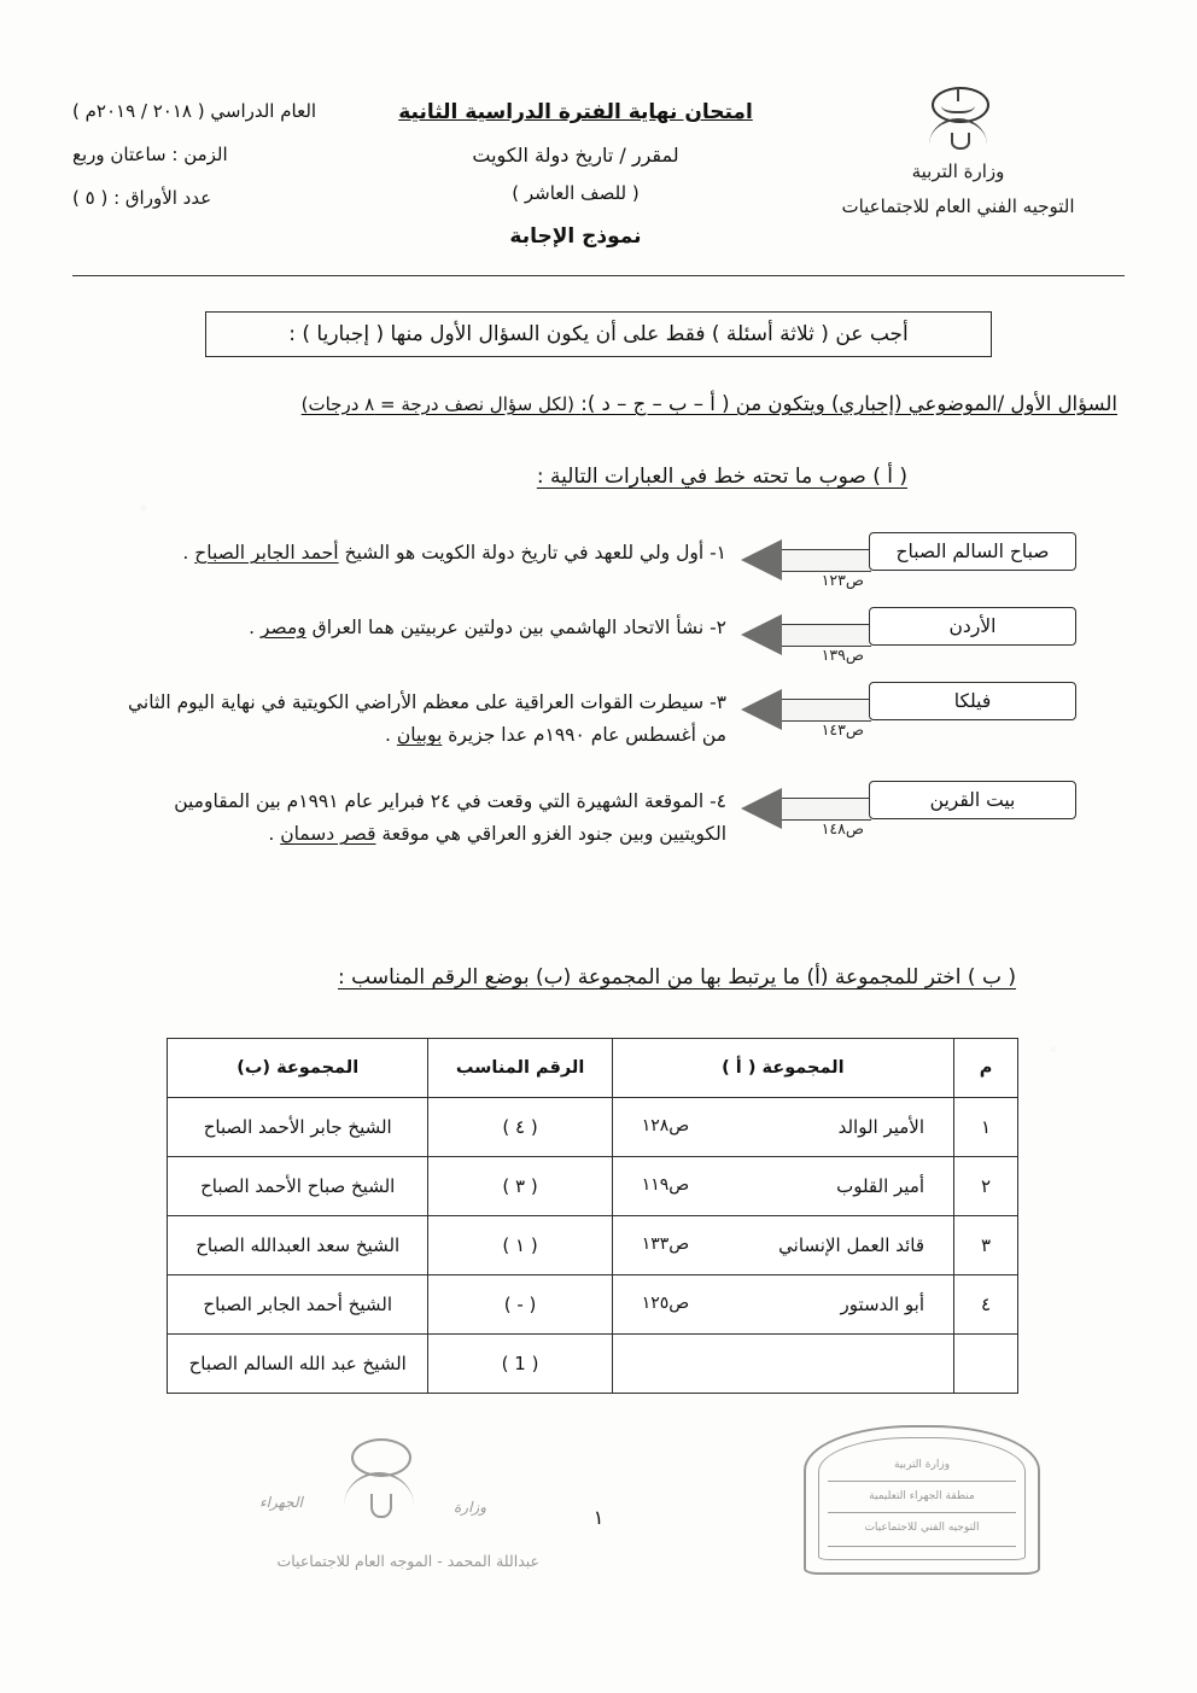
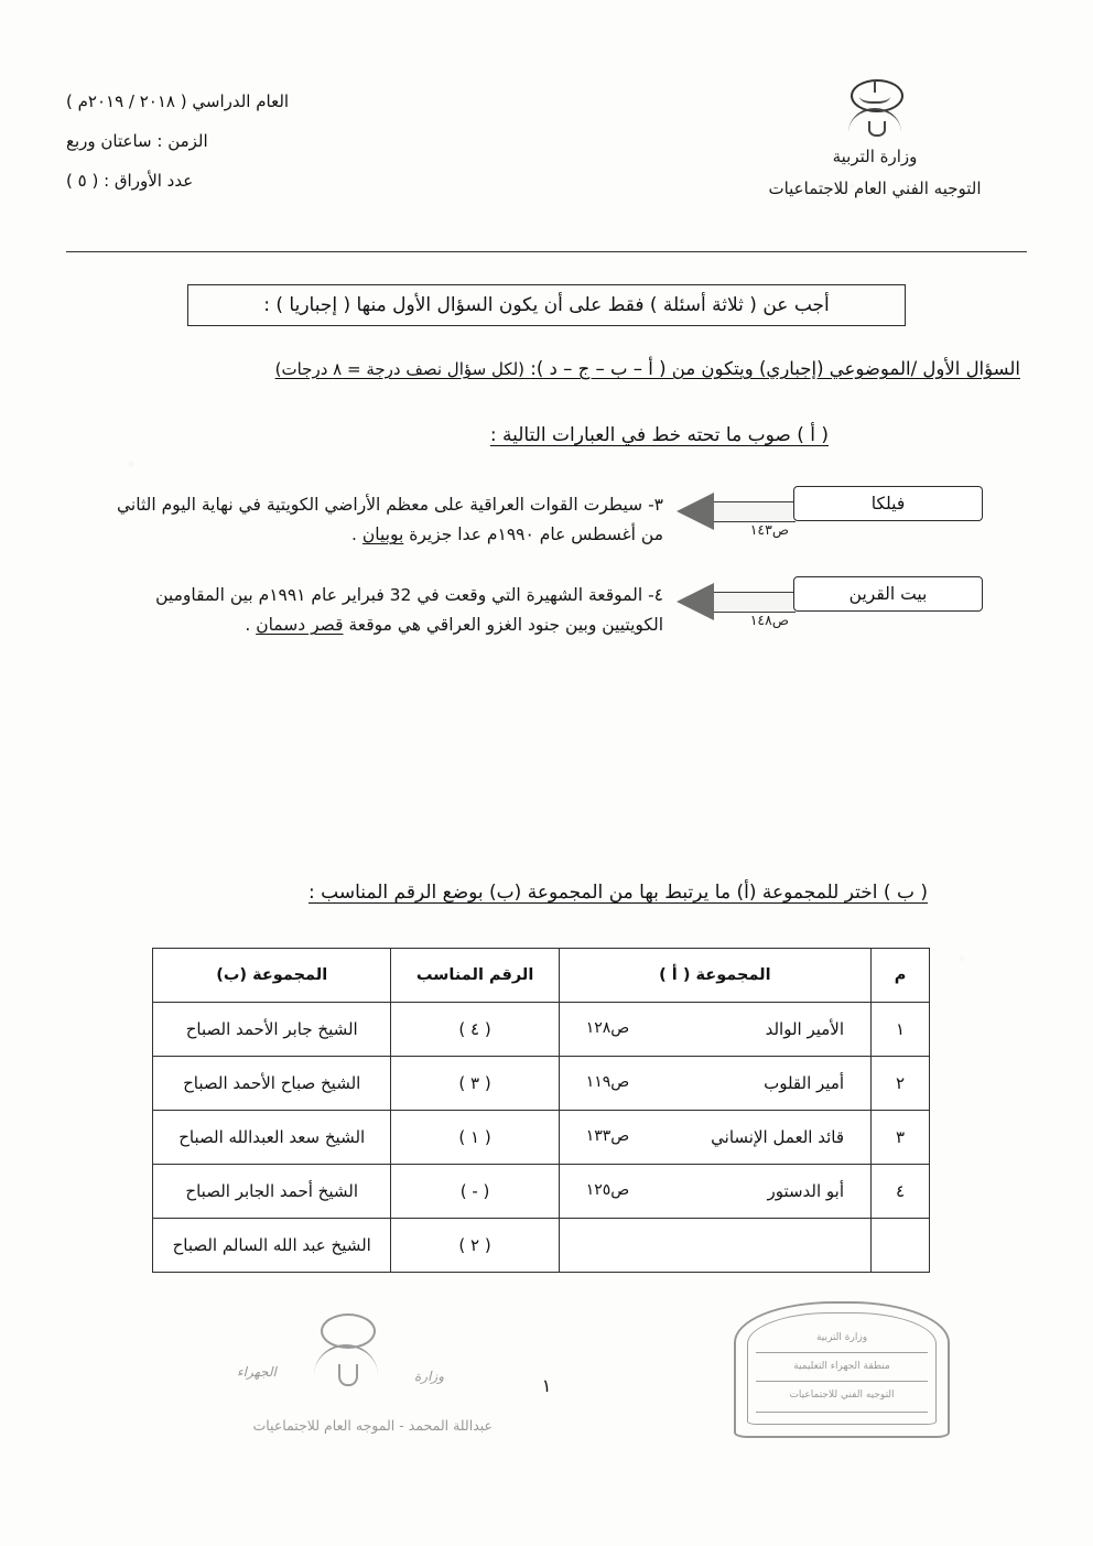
  وزارة التربية
  التوجيه الفني العام للاجتماعيات
- امتحان نهاية الفترة الدراسية الثانية
- لمقرر / تاريخ دولة الكويت
- ( للصف العاشر )
- نموذج الإجابة
  العام الدراسي ( ٢٠١٨ / ٢٠١٩م )
  الزمن : ساعتان وربع
  عدد الأوراق : ( ٥ )
  أجب عن ( ثلاثة أسئلة ) فقط على أن يكون السؤال الأول منها ( إجباريا ) :
  السؤال الأول /الموضوعي (إجباري) ويتكون من ( أ – ب – ج – د ): (لكل سؤال نصف درجة = ٨ درجات)
  ( أ ) صوب ما تحته خط في العبارات التالية :
- ١- أول ولي للعهد في تاريخ دولة الكويت هو الشيخ أحمد الجابر الصباح .
- ص١٢٣
- صباح السالم الصباح
- ٢- نشأ الاتحاد الهاشمي بين دولتين عربيتين هما العراق ومصر .
- ص١٣٩
- الأردن
  ٣- سيطرت القوات العراقية على معظم الأراضي الكويتية في نهاية اليوم الثاني من أغسطس عام ١٩٩٠م عدا جزيرة بوبيان .
  ص١٤٣
  فيلكا
- ٤- الموقعة الشهيرة التي وقعت في ٢٤ فبراير عام ١٩٩١م بين المقاومين الكويتيين وبين جنود الغزو العراقي هي موقعة قصر دسمان .
+ ٤- الموقعة الشهيرة التي وقعت في 32 فبراير عام ١٩٩١م بين المقاومين الكويتيين وبين جنود الغزو العراقي هي موقعة قصر دسمان .
  ص١٤٨
  بيت القرين
  ( ب ) اختر للمجموعة (أ) ما يرتبط بها من المجموعة (ب) بوضع الرقم المناسب :
  م	المجموعة ( أ )	الرقم المناسب	المجموعة (ب)
  ١	الأمير الوالد ص١٢٨	( ٤ )	الشيخ جابر الأحمد الصباح
  ٢	أمير القلوب ص١١٩	( ٣ )	الشيخ صباح الأحمد الصباح
  ٣	قائد العمل الإنساني ص١٣٣	( ١ )	الشيخ سعد العبدالله الصباح
  ٤	أبو الدستور ص١٢٥	( - )	الشيخ أحمد الجابر الصباح
- 		( 1 )	الشيخ عبد الله السالم الصباح
+ 		( ٢ )	الشيخ عبد الله السالم الصباح
  وزارة التربية
  منطقة الجهراء التعليمية
  التوجيه الفني للاجتماعيات
  ١
  وزارة
  الجهراء
  عبداللة المحمد - الموجه العام للاجتماعيات
